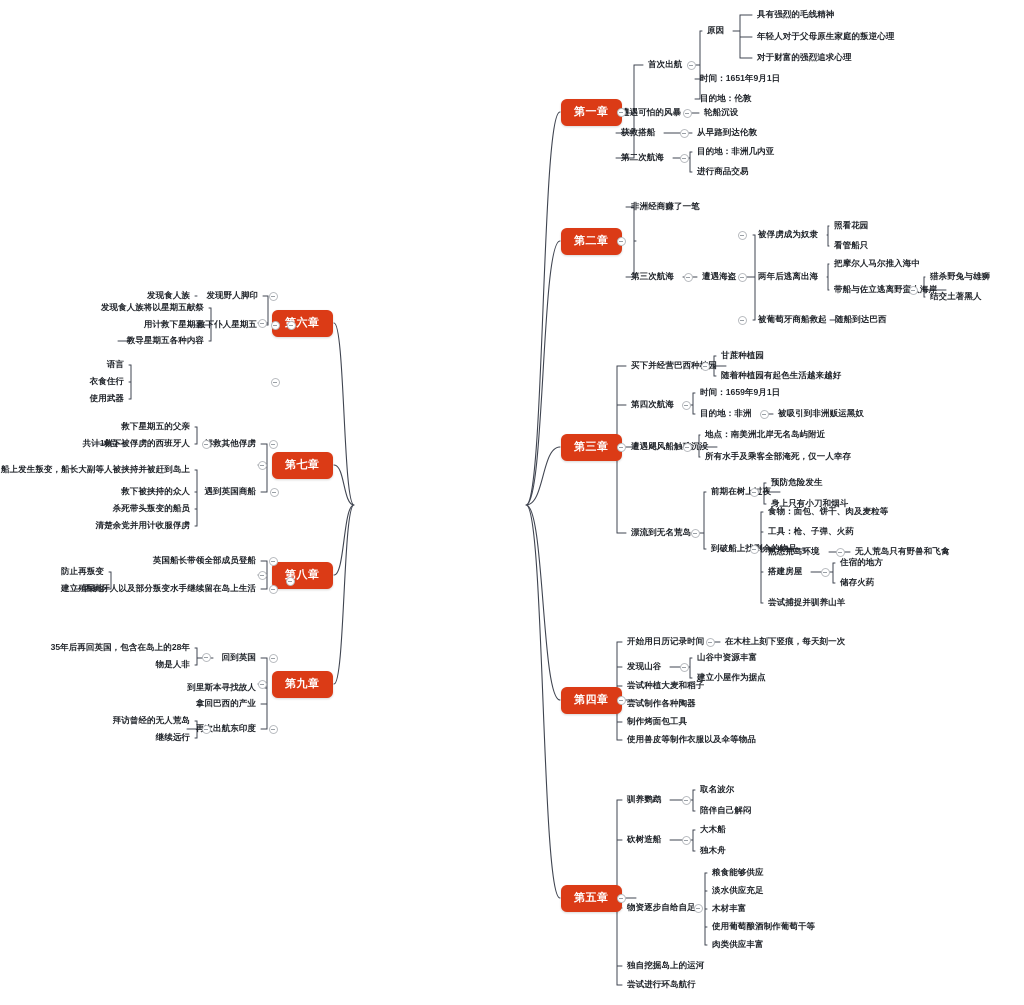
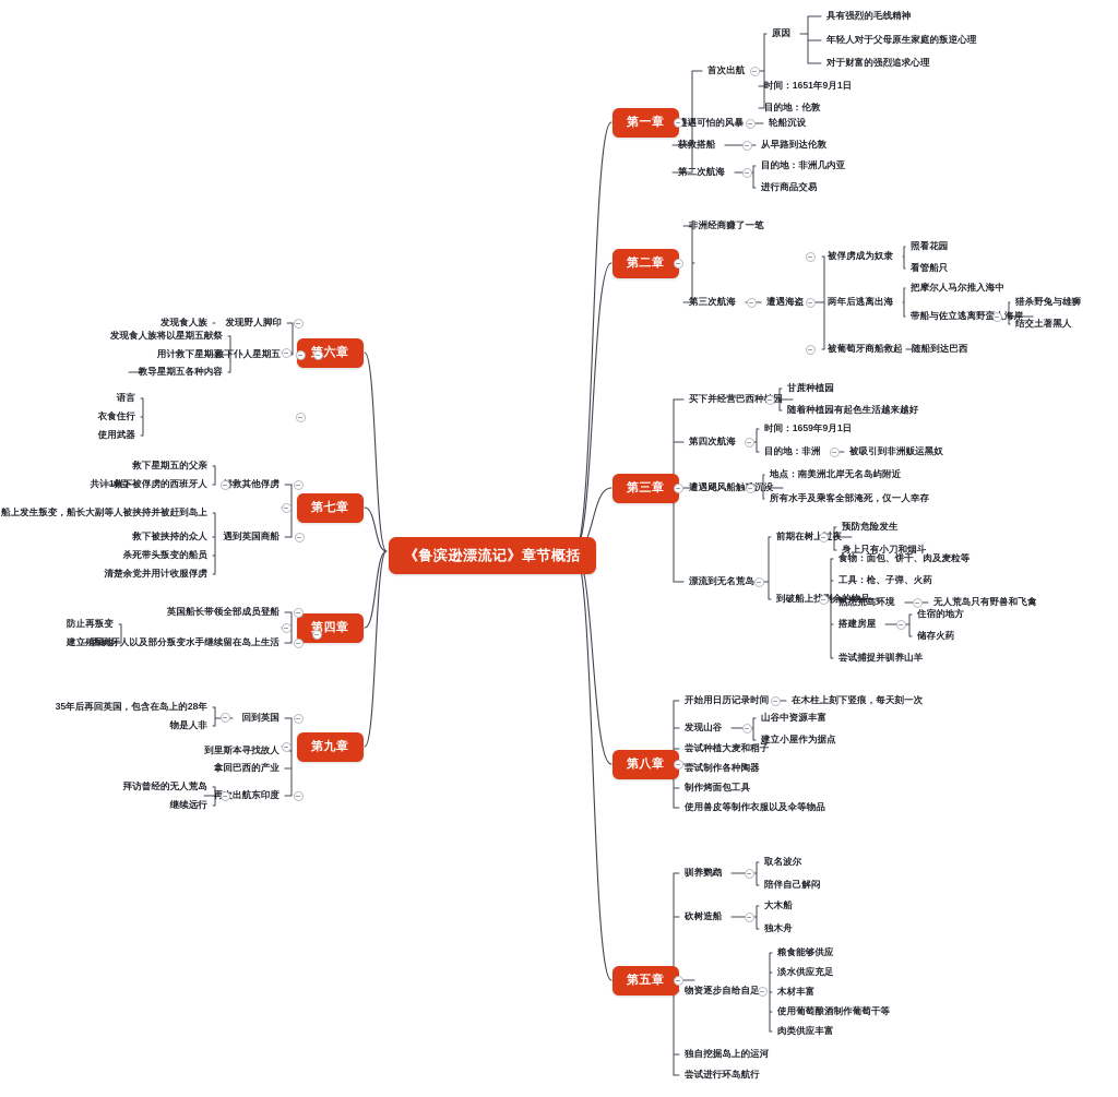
+ 《鲁滨逊漂流记》章节概括
  第一章
  第二章
  第三章
- 第四章
+ 第八章
  第五章
  第七章
- 第八章
+ 第四章
  第九章
  首次出航
  原因
  具有强烈的毛线精神
  年轻人对于父母原生家庭的叛逆心理
  对于财富的强烈追求心理
  时间：1651年9月1日
  目的地：伦敦
  遇可怕的风暴
  轮船沉设
  获救搭船
  从早路到达伦敦
  第二次航海
  目的地：非洲几内亚
  进行商品交易
  非洲经商赚了一笔
  第三次航海
  遭遇海盗
  被俘虏成为奴隶
  照看花园
  看管船只
  两年后逃离出海
  把摩尔人马尔推入海中
  带船与佐立逃离野蛮海岸
  猎杀野兔与雄狮
  结交土著黑人
  被葡萄牙商船救起
  随船到达巴西
  买下并经营巴西种园
  甘蔗种植园
  随着种植园有起色生活越来越好
  第四次航海
  时间：1659年9月1日
  目的地：非洲
  被吸引到非洲贩运黑奴
  遭遇飓风船触沉没
  地点：南美洲北岸无名岛屿附近
  所有水手及乘客全部淹死，仅一人幸存
  漂流到无名荒岛
  前期在树夜
  预防危险发生
  身上只有小刀和烟斗
  到破船上余的物品
  食物：面包、饼干、肉及麦粒等
  工具：枪、子弹、火药
  熟悉荒岛环境
  无人荒岛只有野兽和飞禽
  搭建房屋
  住宿的地方
  储存火药
  尝试捕捉并驯养山羊
  开始用日历记录时间
  在木柱上刻下竖痕，每天刻一次
  发现山谷
  山谷中资源丰富
  建立小屋作为据点
  尝试种植大麦和稻子
  尝试制作各种陶器
  制作烤面包工具
  使用兽皮等制作衣服以及伞等物品
  驯养鹦鹉
  取名波尔
  陪伴自己解闷
  砍树造船
  大木船
  独木舟
  物资逐步自给自足
  粮食能够供应
  淡水供应充足
  木材丰富
  使用葡萄酿酒制作葡萄干等
  肉类供应丰富
  独自挖掘岛上的运河
  尝试进行环岛航行
  发现野人脚印
  发现食人族
  救下仆人星期五
  发现食人族将以星期五献祭
  用计救下星期五
  教导星期五各种内容
  语言
  衣食住行
  使用武器
  救其他俘虏
  救下星期五的父亲
  救下被俘虏的西班牙人
  共计16位
  遇到英国商船
  船上发生叛变，船长大副等人被挟持并被赶到岛上
  救下被挟持的众人
  杀死带头叛变的船员
  清楚余党并用计收服俘虏
  英国船长带领全部成员登船
  西班牙人以及部分叛变水手继续留在岛上生活
  防止再叛变
  建立殖民地
  回到英国
  35年后再回英国，包含在岛上的28年
  物是人非
  到里斯本寻找故人
  拿回巴西的产业
  再出航东印度
  拜访曾经的无人荒岛
  继续远行
